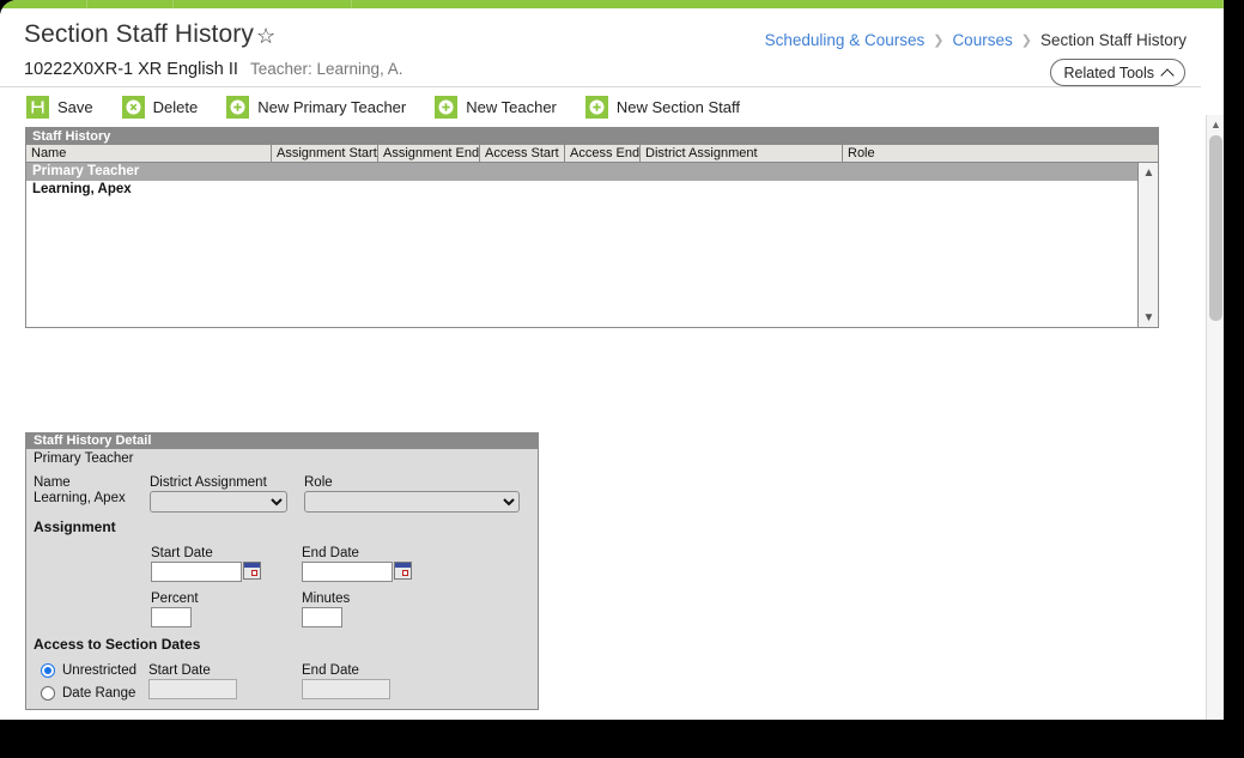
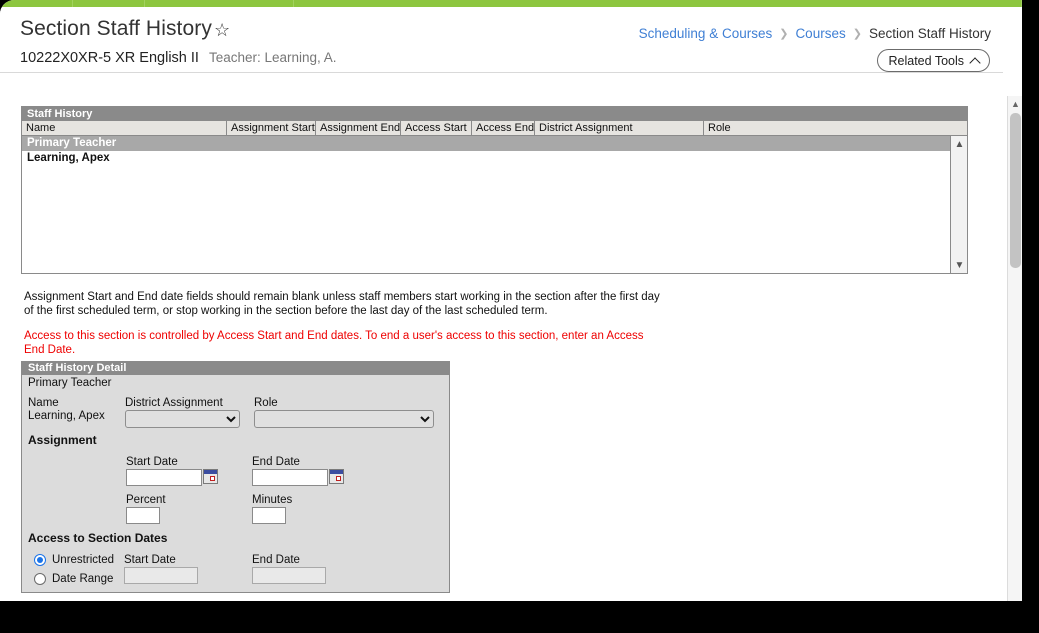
  Section Staff History
  ☆
- 10222X0XR-1 XR English II Teacher: Learning, A.
+ 10222X0XR-5 XR English II Teacher: Learning, A.
  Scheduling & Courses
  ❯
  Courses
  ❯
  Section Staff History
  Related Tools
- Save
- Delete
- New Primary Teacher
- New Teacher
- New Section Staff
  Staff History
  Name
  Assignment Start
  Assignment End
  Access Start
  Access End
  District Assignment
  Role
  Primary Teacher
  Learning, Apex
  ▲
  ▼
+ Assignment Start and End date fields should remain blank unless staff members start working in the section after the first day of the first scheduled term, or stop working in the section before the last day of the last scheduled term.
+ Access to this section is controlled by Access Start and End dates. To end a user's access to this section, enter an Access End Date.
  Staff History Detail
  Primary Teacher
  Name
  Learning, Apex
  District Assignment
  Role
  Assignment
  Start Date
  End Date
  Percent
  Minutes
  Access to Section Dates
  Unrestricted
  Date Range
  Start Date
  End Date
  ▲
